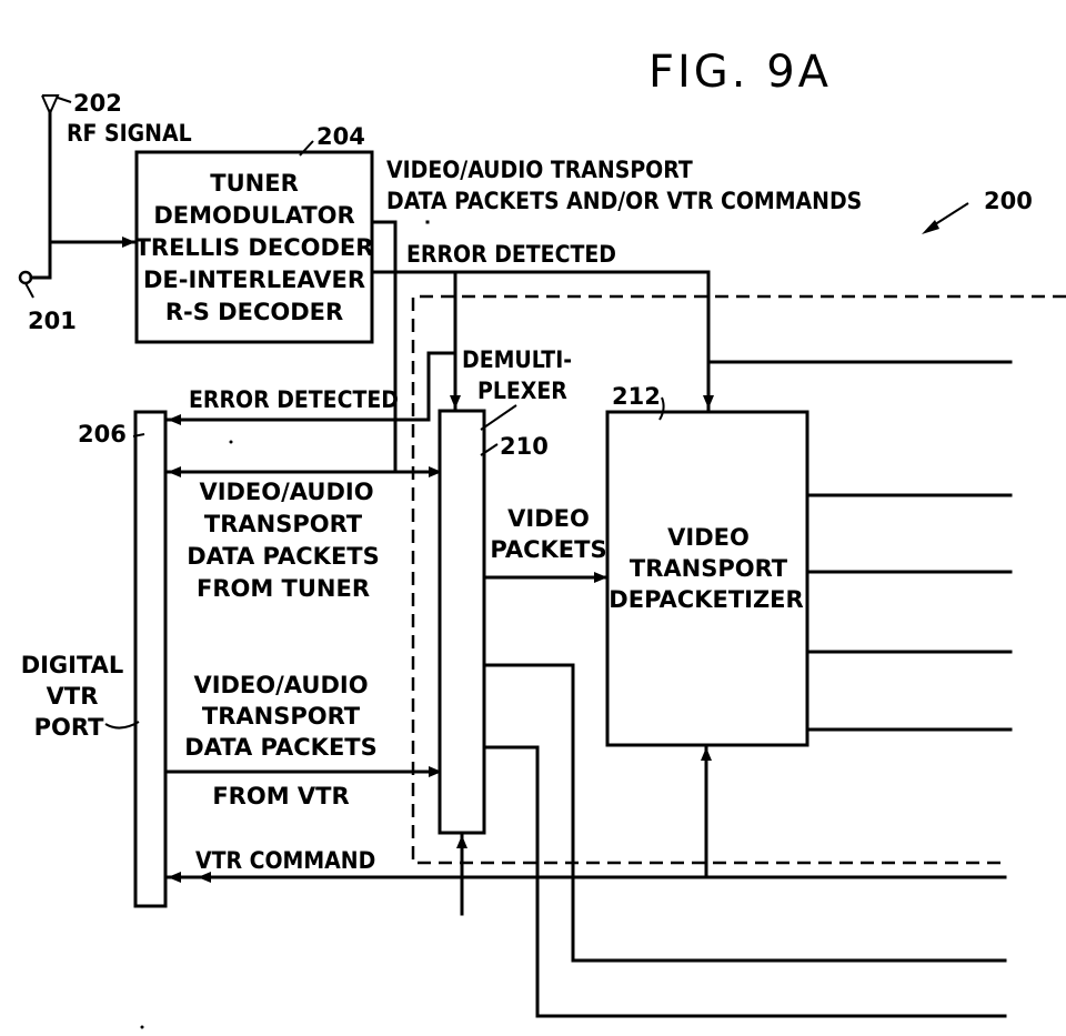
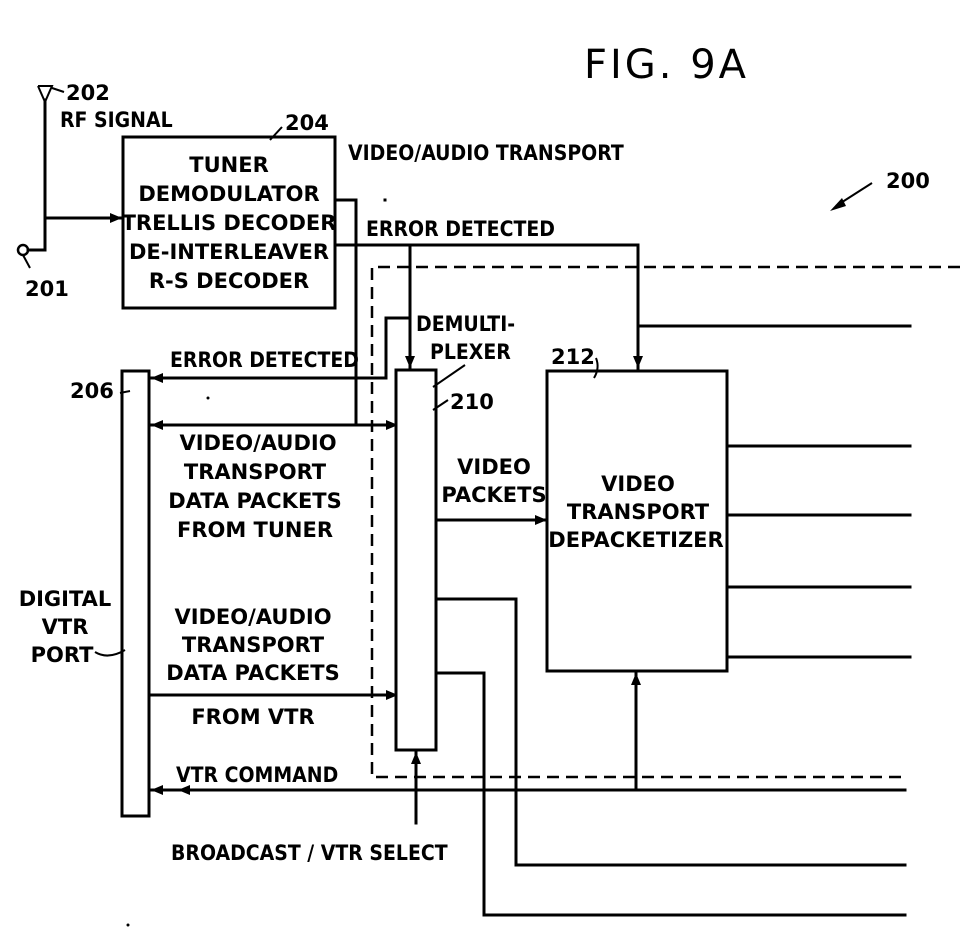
  FIG. 9A
  200
  202
  RF SIGNAL
  201
  204
  TUNER
  DEMODULATOR
  TRELLIS DECODER
  DE-INTERLEAVER
  R-S DECODER
  VIDEO/AUDIO TRANSPORT
- DATA PACKETS AND/OR VTR COMMANDS
  ERROR DETECTED
  ERROR DETECTED
  206
  DIGITAL
  VTR
  PORT
  VIDEO/AUDIO
  TRANSPORT
  DATA PACKETS
  FROM TUNER
  VIDEO/AUDIO
  TRANSPORT
  DATA PACKETS
  FROM VTR
  DEMULTI-
  PLEXER
  210
  VIDEO
  PACKETS
  212
  VIDEO
  TRANSPORT
  DEPACKETIZER
  VTR COMMAND
+ BROADCAST / VTR SELECT
